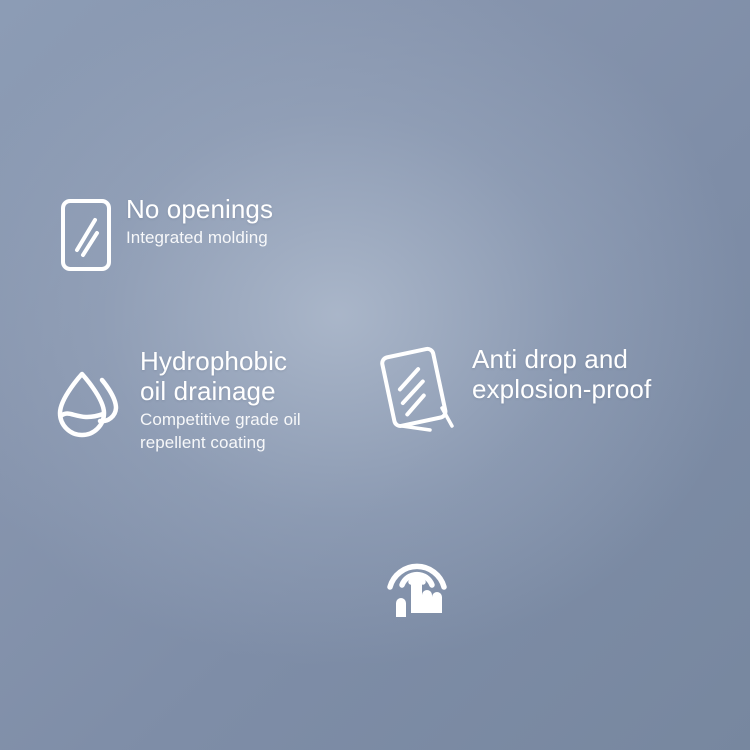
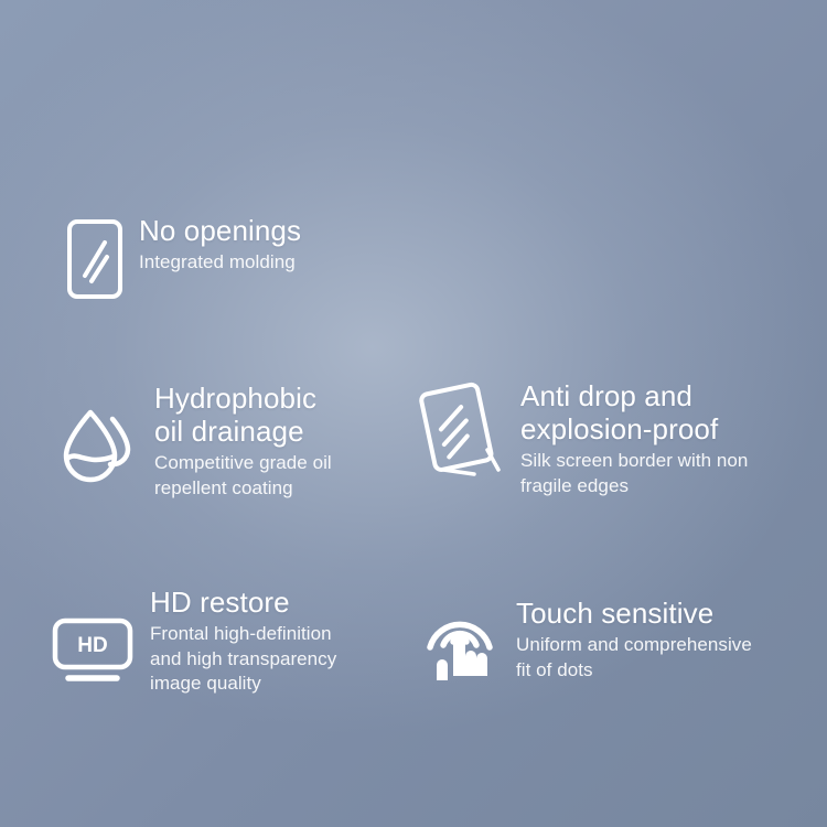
  No openings
  Integrated molding
  Hydrophobic
  oil drainage
  Competitive grade oil
  repellent coating
  Anti drop and
  explosion-proof
+ Silk screen border with non
+ fragile edges
+ HD
+ HD restore
+ Frontal high-definition
+ and high transparency
+ image quality
+ Touch sensitive
+ Uniform and comprehensive
+ fit of dots
